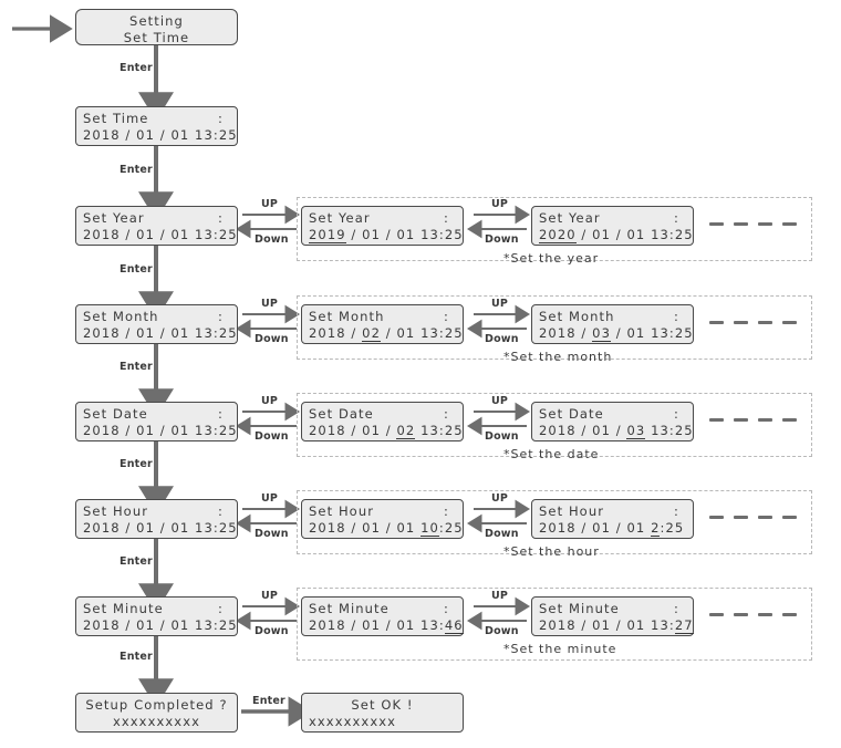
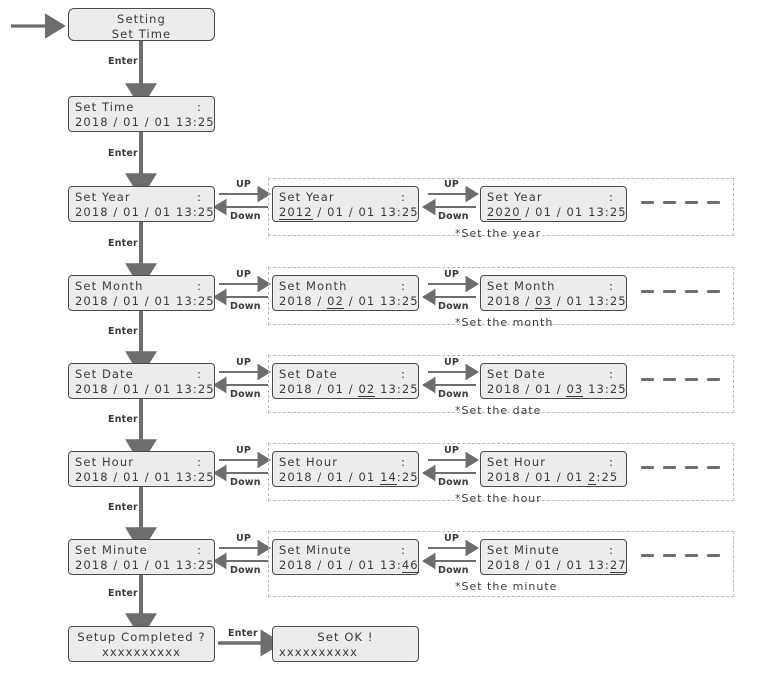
  Setting
  Set Time
  Set Time
  :
  2018 / 01 / 01 13:25
  Set Year
  :
  2018 / 01 / 01 13:25
  Set Month
  :
  2018 / 01 / 01 13:25
  Set Date
  :
  2018 / 01 / 01 13:25
  Set Hour
  :
  2018 / 01 / 01 13:25
  Set Minute
  :
  2018 / 01 / 01 13:25
  Setup Completed ?
  xxxxxxxxxx
  Set OK !
  xxxxxxxxxx
  Set Year
  :
- 2019 / 01 / 01 13:25
+ 2012 / 01 / 01 13:25
  Set Year
  :
  2020 / 01 / 01 13:25
  Set Month
  :
  2018 / 02 / 01 13:25
  Set Month
  :
  2018 / 03 / 01 13:25
  Set Date
  :
  2018 / 01 / 02 13:25
  Set Date
  :
  2018 / 01 / 03 13:25
  Set Hour
  :
- 2018 / 01 / 01 10:25
+ 2018 / 01 / 01 14:25
  Set Hour
  :
  2018 / 01 / 01 2:25
  Set Minute
  :
  2018 / 01 / 01 13:46
  Set Minute
  :
  2018 / 01 / 01 13:27
  Enter
  Enter
  Enter
  Enter
  Enter
  Enter
  Enter
  Enter
  UP
  Down
  UP
  Down
  UP
  Down
  UP
  Down
  UP
  Down
  UP
  Down
  UP
  Down
  UP
  Down
  UP
  Down
  UP
  Down
  *Set the year
  *Set the month
  *Set the date
  *Set the hour
  *Set the minute
